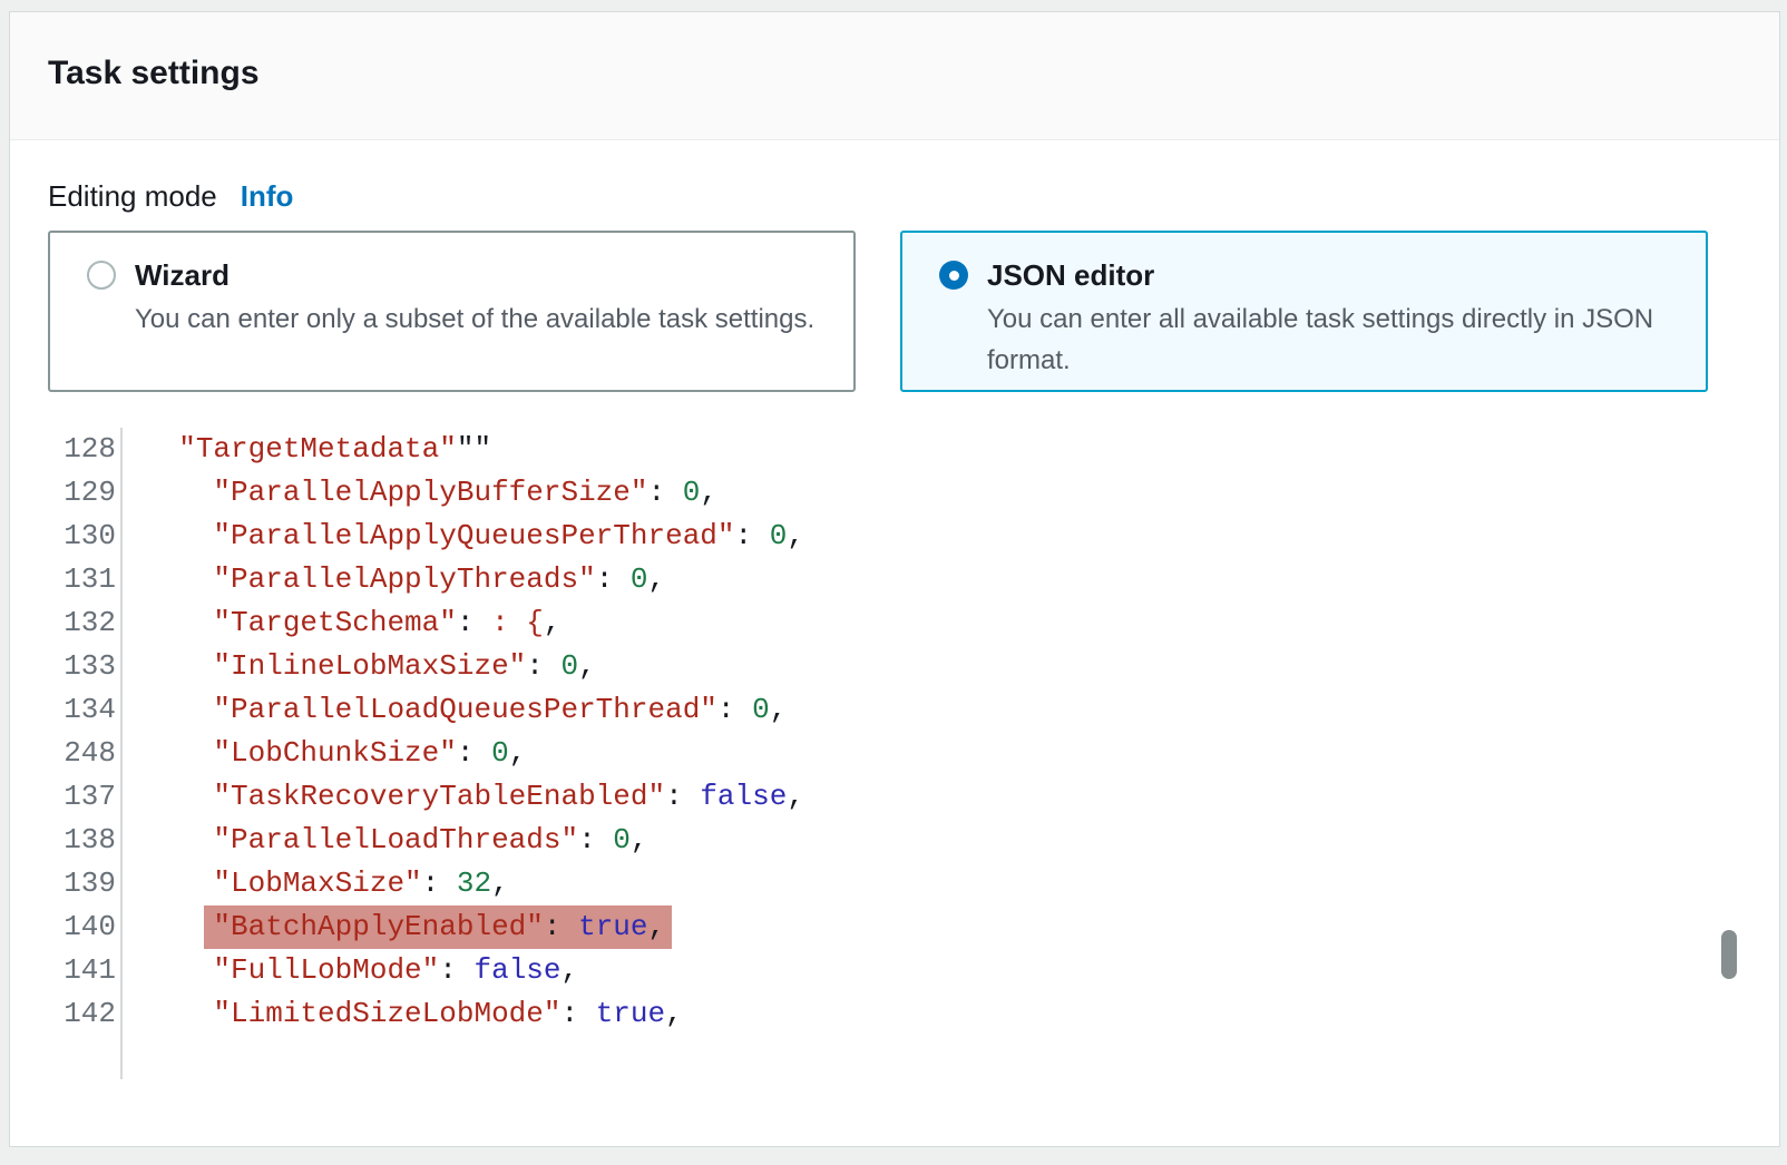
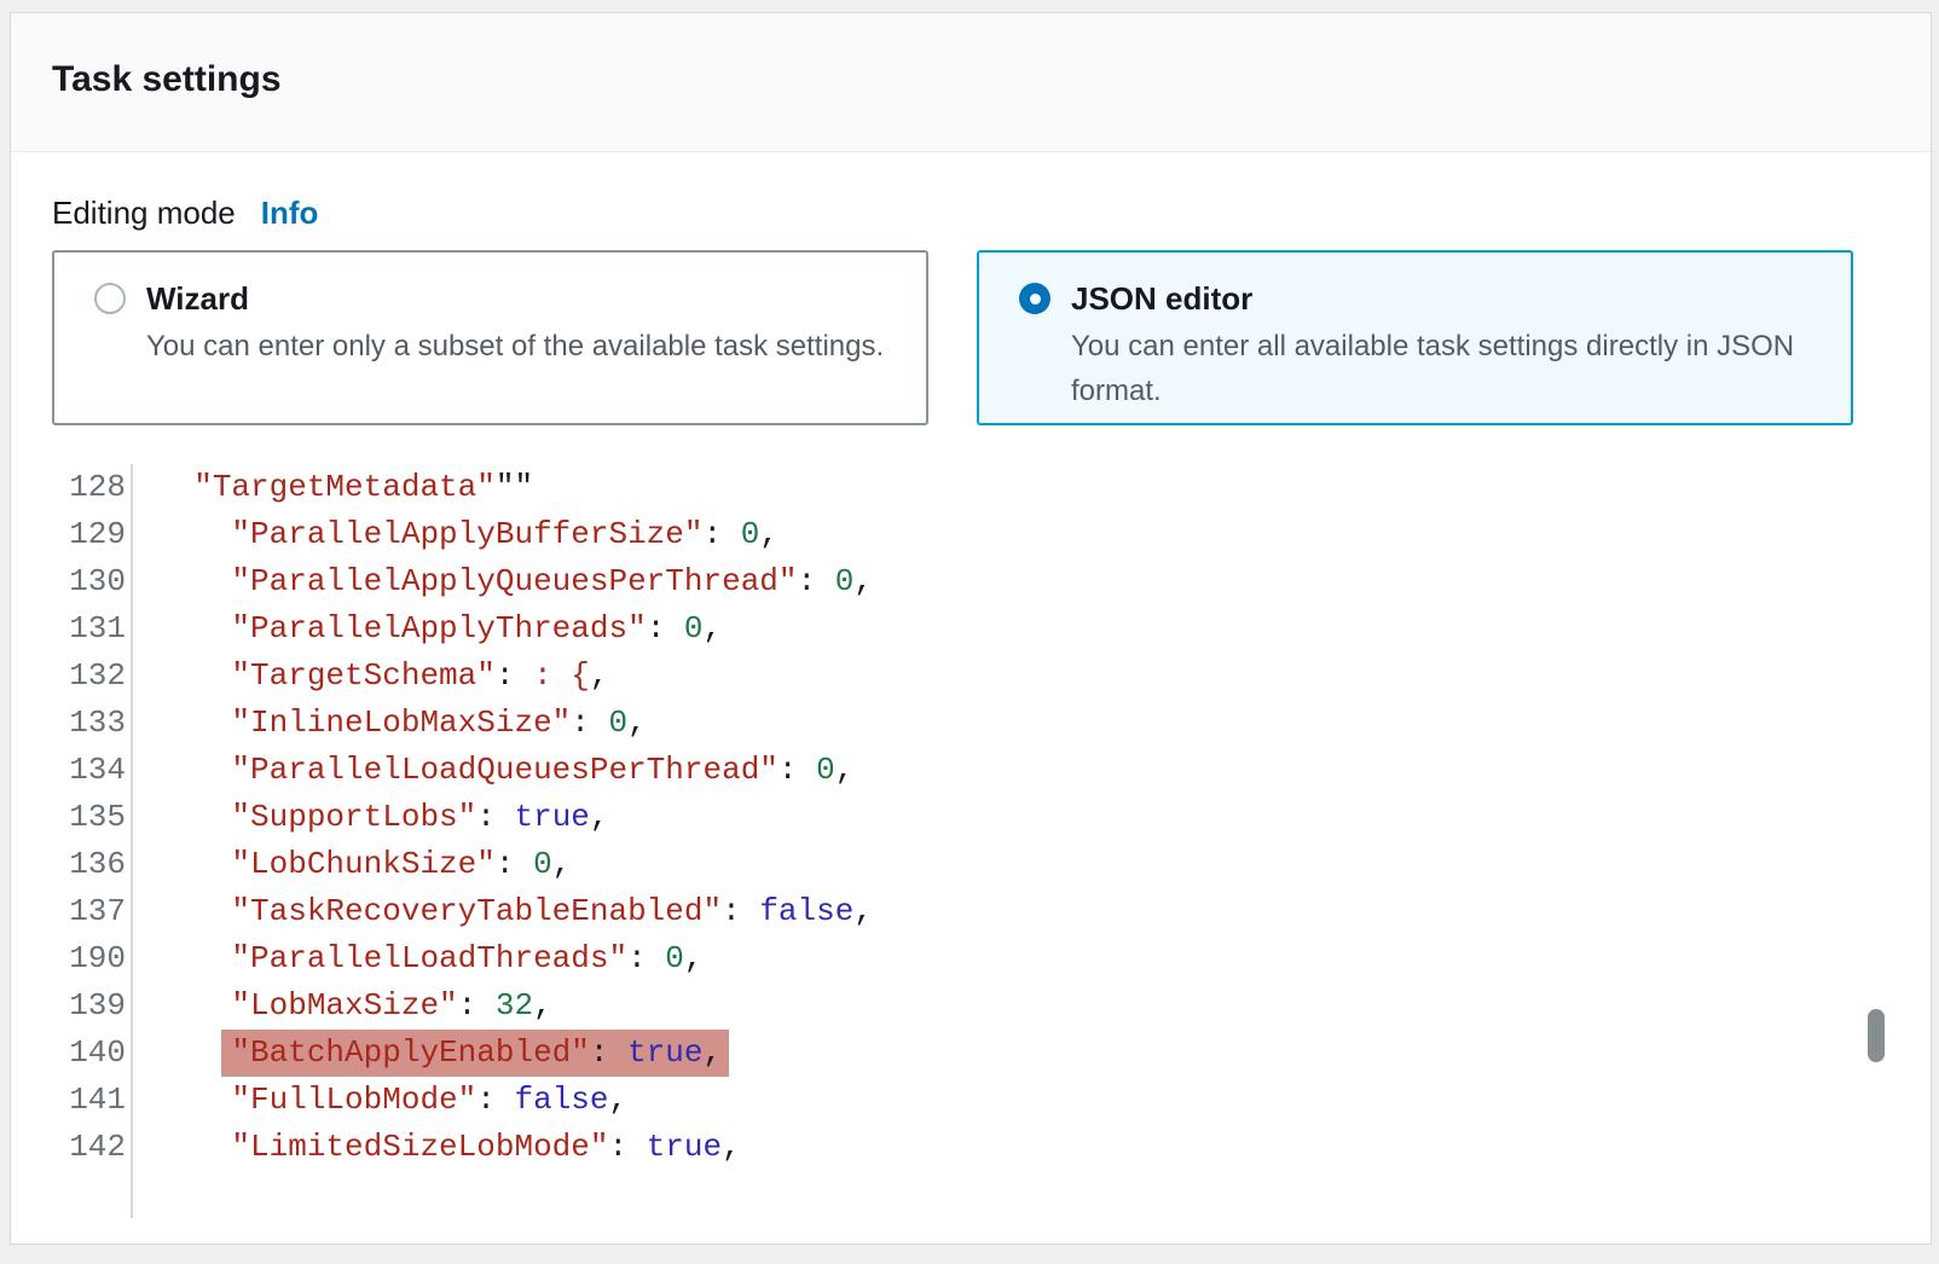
  Task settings
  Editing mode
  Info
  Wizard
  You can enter only a subset of the available task settings.
  JSON editor
  You can enter all available task settings directly in JSON format.
  128
  "TargetMetadata"""
  129
  "ParallelApplyBufferSize": 0,
  130
  "ParallelApplyQueuesPerThread": 0,
  131
  "ParallelApplyThreads": 0,
  132
  "TargetSchema": : {,
  133
  "InlineLobMaxSize": 0,
  134
  "ParallelLoadQueuesPerThread": 0,
+ 135
+ "SupportLobs": true,
- 248
+ 136
  "LobChunkSize": 0,
  137
  "TaskRecoveryTableEnabled": false,
- 138
+ 190
  "ParallelLoadThreads": 0,
  139
  "LobMaxSize": 32,
  140
  "BatchApplyEnabled": true,
  141
  "FullLobMode": false,
  142
  "LimitedSizeLobMode": true,
